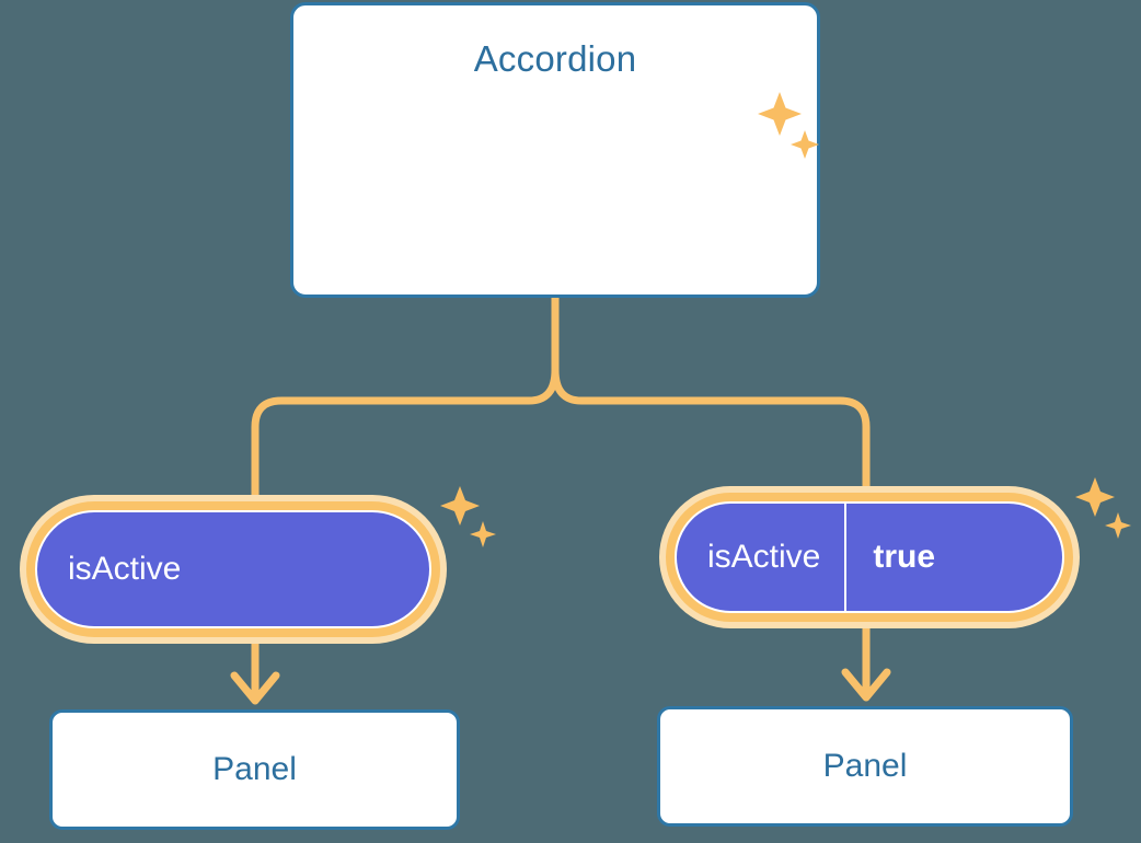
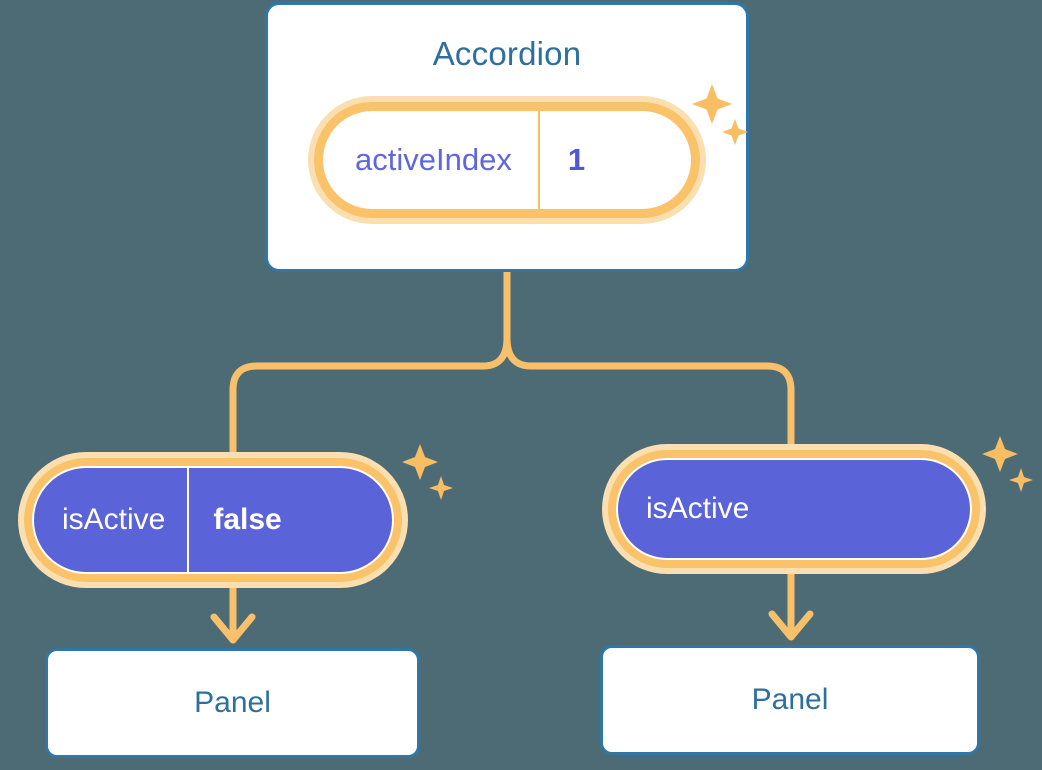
  Accordion
+ activeIndex
+ 1
  isActive
+ false
  isActive
- true
  Panel
  Panel
